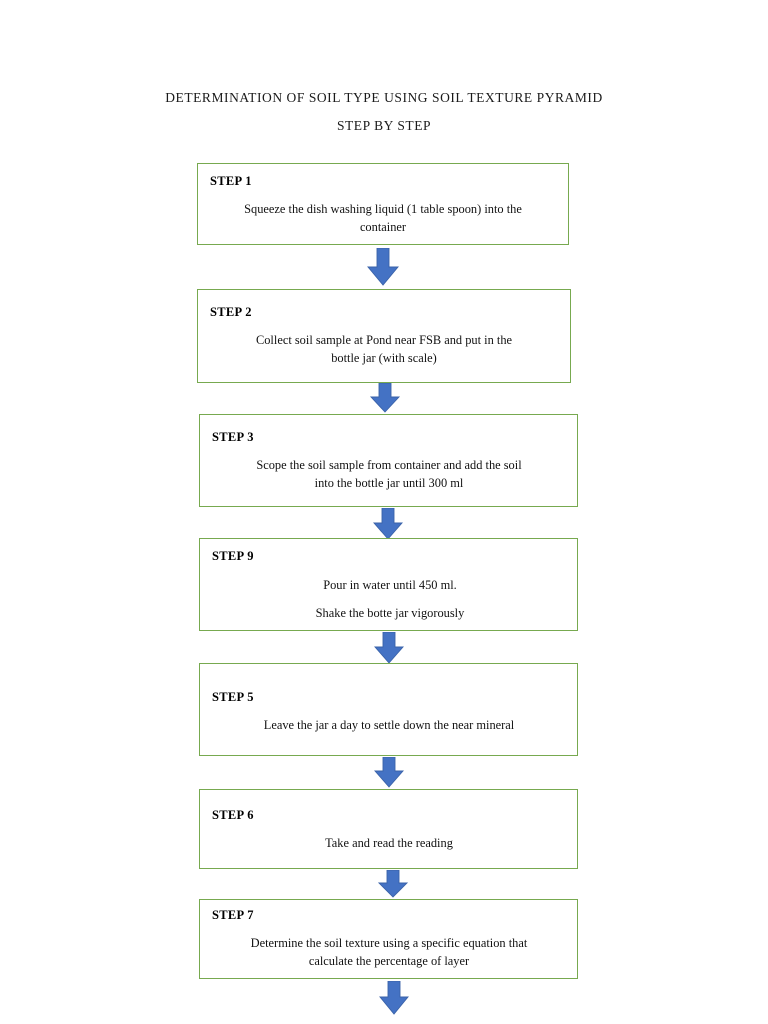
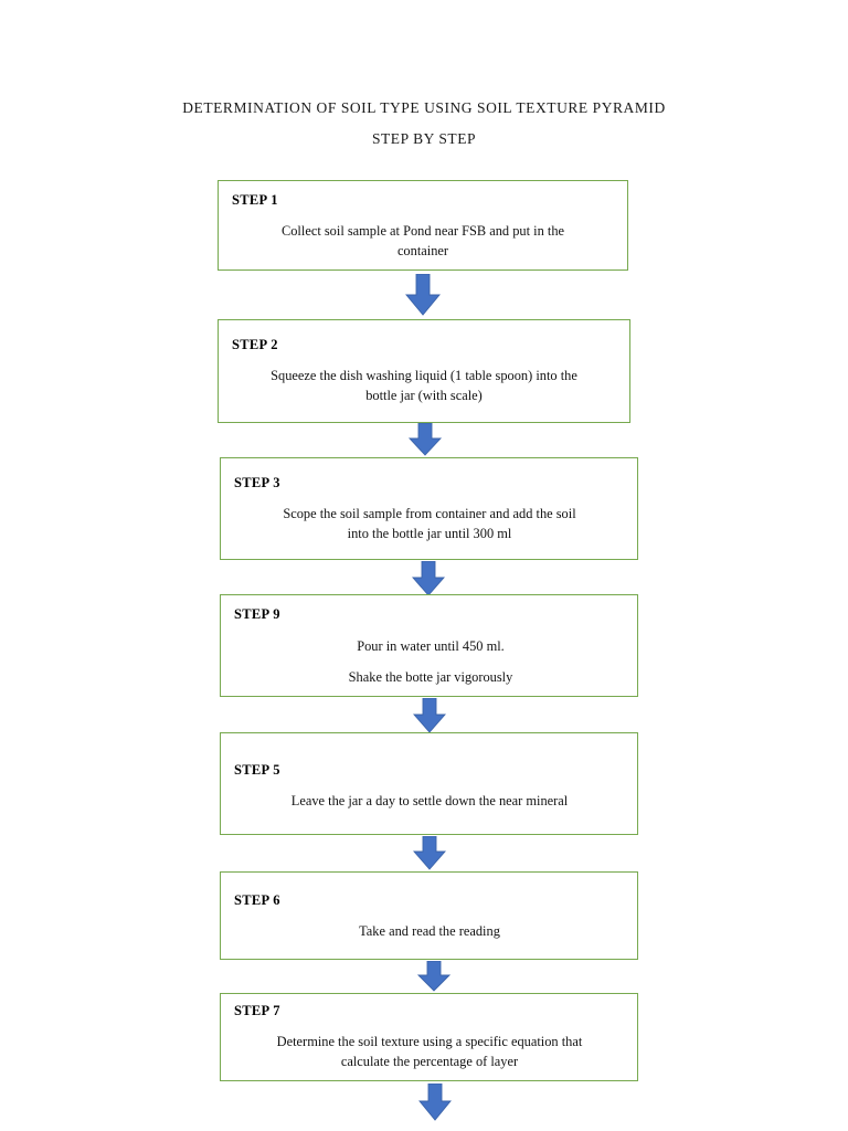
  DETERMINATION OF SOIL TYPE USING SOIL TEXTURE PYRAMID
  STEP BY STEP
  STEP 1
- Squeeze the dish washing liquid (1 table spoon) into the
+ Collect soil sample at Pond near FSB and put in the
  container
  STEP 2
- Collect soil sample at Pond near FSB and put in the
+ Squeeze the dish washing liquid (1 table spoon) into the
  bottle jar (with scale)
  STEP 3
  Scope the soil sample from container and add the soil
  into the bottle jar until 300 ml
  STEP 9
  Pour in water until 450 ml.
  Shake the botte jar vigorously
  STEP 5
  Leave the jar a day to settle down the near mineral
  STEP 6
  Take and read the reading
  STEP 7
  Determine the soil texture using a specific equation that
  calculate the percentage of layer
